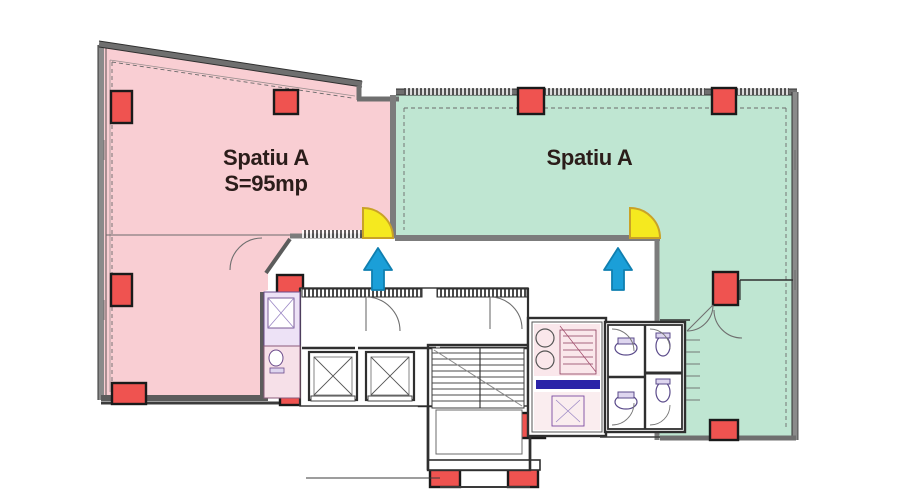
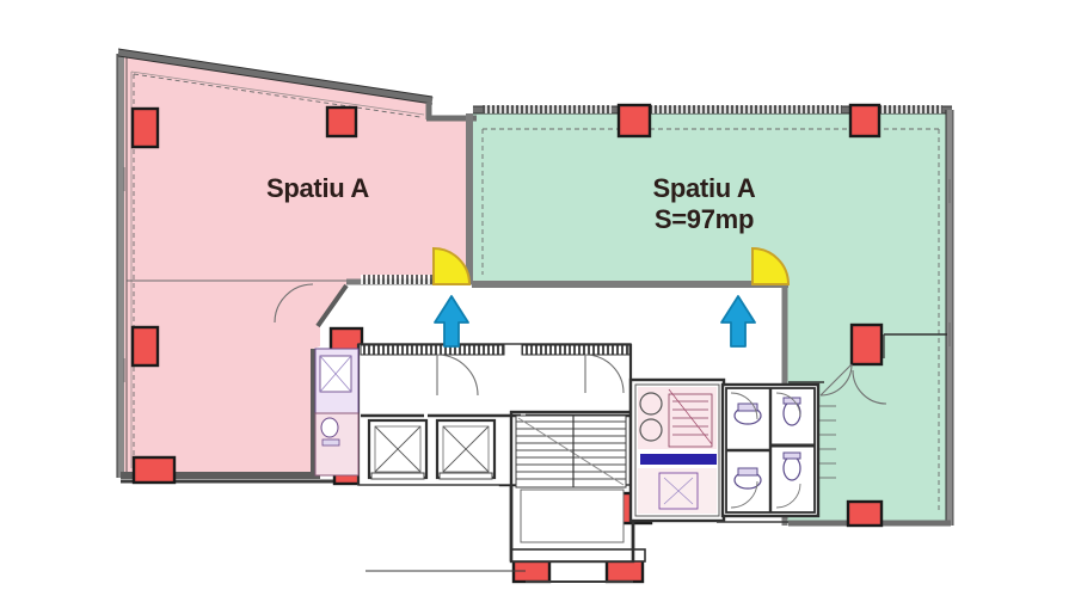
  Spatiu A
- S=95mp
  Spatiu A
+ S=97mp
